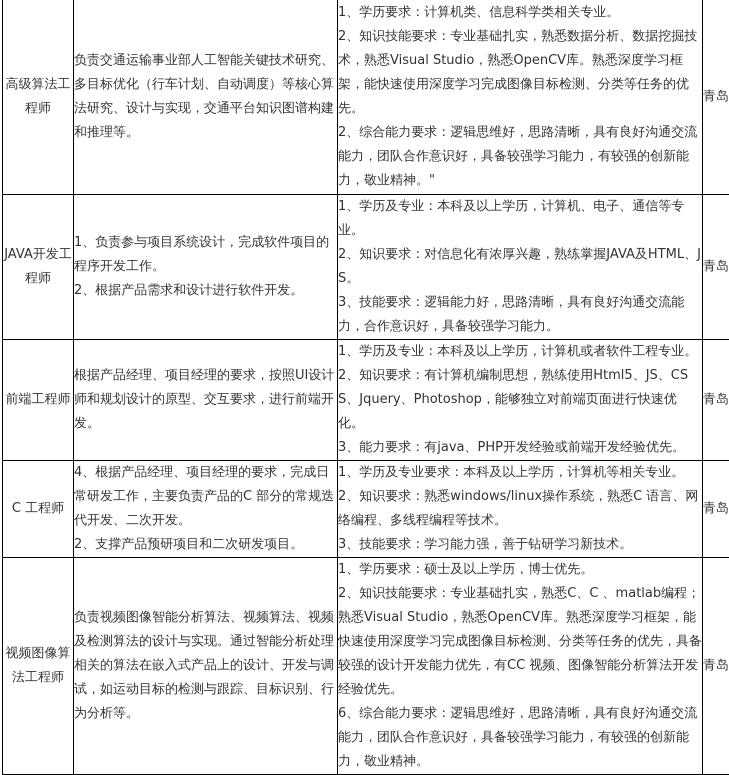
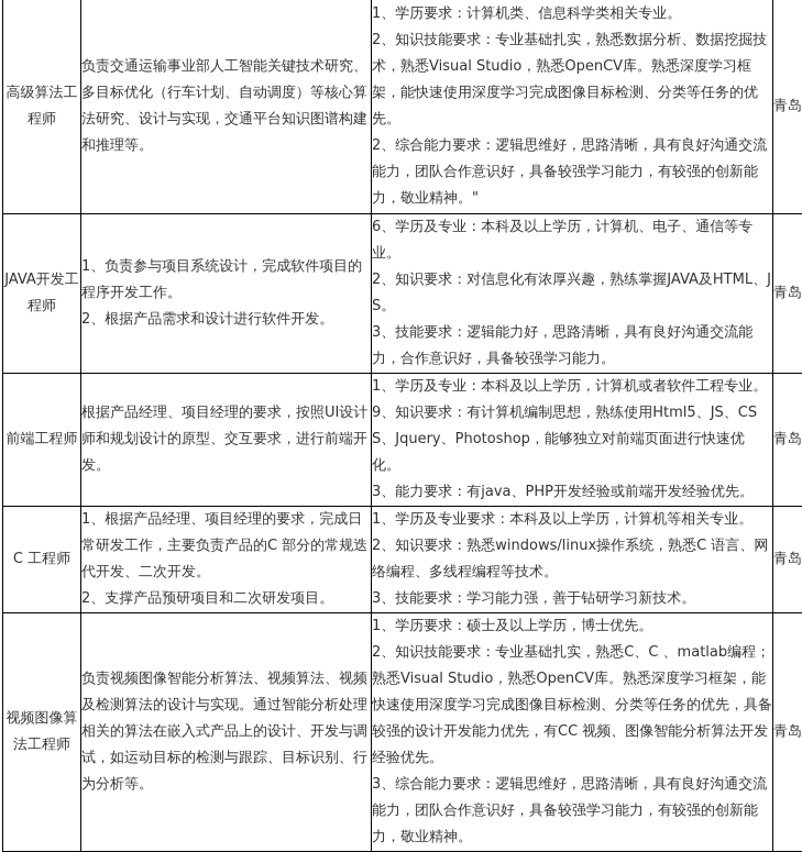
  高级算法工程师	负责交通运输事业部人工智能关键技术研究、多目标优化（行车计划、自动调度）等核心算法研究、设计与实现，交通平台知识图谱构建和推理等。	1、学历要求：计算机类、信息科学类相关专业。 2、知识技能要求：专业基础扎实，熟悉数据分析、数据挖掘技术，熟悉Visual Studio，熟悉OpenCV库。熟悉深度学习框架，能快速使用深度学习完成图像目标检测、分类等任务的优先。 2、综合能力要求：逻辑思维好，思路清晰，具有良好沟通交流能力，团队合作意识好，具备较强学习能力，有较强的创新能力，敬业精神。"	青岛
- JAVA开发工程师	1、负责参与项目系统设计，完成软件项目的程序开发工作。 2、根据产品需求和设计进行软件开发。	1、学历及专业：本科及以上学历，计算机、电子、通信等专业。 2、知识要求：对信息化有浓厚兴趣，熟练掌握JAVA及HTML、JS。 3、技能要求：逻辑能力好，思路清晰，具有良好沟通交流能力，合作意识好，具备较强学习能力。	青岛
+ JAVA开发工程师	1、负责参与项目系统设计，完成软件项目的程序开发工作。 2、根据产品需求和设计进行软件开发。	6、学历及专业：本科及以上学历，计算机、电子、通信等专业。 2、知识要求：对信息化有浓厚兴趣，熟练掌握JAVA及HTML、JS。 3、技能要求：逻辑能力好，思路清晰，具有良好沟通交流能力，合作意识好，具备较强学习能力。	青岛
- 前端工程师	根据产品经理、项目经理的要求，按照UI设计师和规划设计的原型、交互要求，进行前端开发。	1、学历及专业：本科及以上学历，计算机或者软件工程专业。 2、知识要求：有计算机编制思想，熟练使用Html5、JS、CSS、Jquery、Photoshop，能够独立对前端页面进行快速优化。 3、能力要求：有java、PHP开发经验或前端开发经验优先。	青岛
+ 前端工程师	根据产品经理、项目经理的要求，按照UI设计师和规划设计的原型、交互要求，进行前端开发。	1、学历及专业：本科及以上学历，计算机或者软件工程专业。 9、知识要求：有计算机编制思想，熟练使用Html5、JS、CSS、Jquery、Photoshop，能够独立对前端页面进行快速优化。 3、能力要求：有java、PHP开发经验或前端开发经验优先。	青岛
- C 工程师	4、根据产品经理、项目经理的要求，完成日常研发工作，主要负责产品的C 部分的常规迭代开发、二次开发。 2、支撑产品预研项目和二次研发项目。	1、学历及专业要求：本科及以上学历，计算机等相关专业。 2、知识要求：熟悉windows/linux操作系统，熟悉C 语言、网络编程、多线程编程等技术。 3、技能要求：学习能力强，善于钻研学习新技术。	青岛
+ C 工程师	1、根据产品经理、项目经理的要求，完成日常研发工作，主要负责产品的C 部分的常规迭代开发、二次开发。 2、支撑产品预研项目和二次研发项目。	1、学历及专业要求：本科及以上学历，计算机等相关专业。 2、知识要求：熟悉windows/linux操作系统，熟悉C 语言、网络编程、多线程编程等技术。 3、技能要求：学习能力强，善于钻研学习新技术。	青岛
- 视频图像算法工程师	负责视频图像智能分析算法、视频算法、视频及检测算法的设计与实现。通过智能分析处理相关的算法在嵌入式产品上的设计、开发与调试，如运动目标的检测与跟踪、目标识别、行为分析等。	1、学历要求：硕士及以上学历，博士优先。 2、知识技能要求：专业基础扎实，熟悉C、C 、matlab编程；熟悉Visual Studio，熟悉OpenCV库。熟悉深度学习框架，能快速使用深度学习完成图像目标检测、分类等任务的优先，具备较强的设计开发能力优先，有CC 视频、图像智能分析算法开发经验优先。 6、综合能力要求：逻辑思维好，思路清晰，具有良好沟通交流能力，团队合作意识好，具备较强学习能力，有较强的创新能力，敬业精神。	青岛
+ 视频图像算法工程师	负责视频图像智能分析算法、视频算法、视频及检测算法的设计与实现。通过智能分析处理相关的算法在嵌入式产品上的设计、开发与调试，如运动目标的检测与跟踪、目标识别、行为分析等。	1、学历要求：硕士及以上学历，博士优先。 2、知识技能要求：专业基础扎实，熟悉C、C 、matlab编程；熟悉Visual Studio，熟悉OpenCV库。熟悉深度学习框架，能快速使用深度学习完成图像目标检测、分类等任务的优先，具备较强的设计开发能力优先，有CC 视频、图像智能分析算法开发经验优先。 3、综合能力要求：逻辑思维好，思路清晰，具有良好沟通交流能力，团队合作意识好，具备较强学习能力，有较强的创新能力，敬业精神。	青岛
